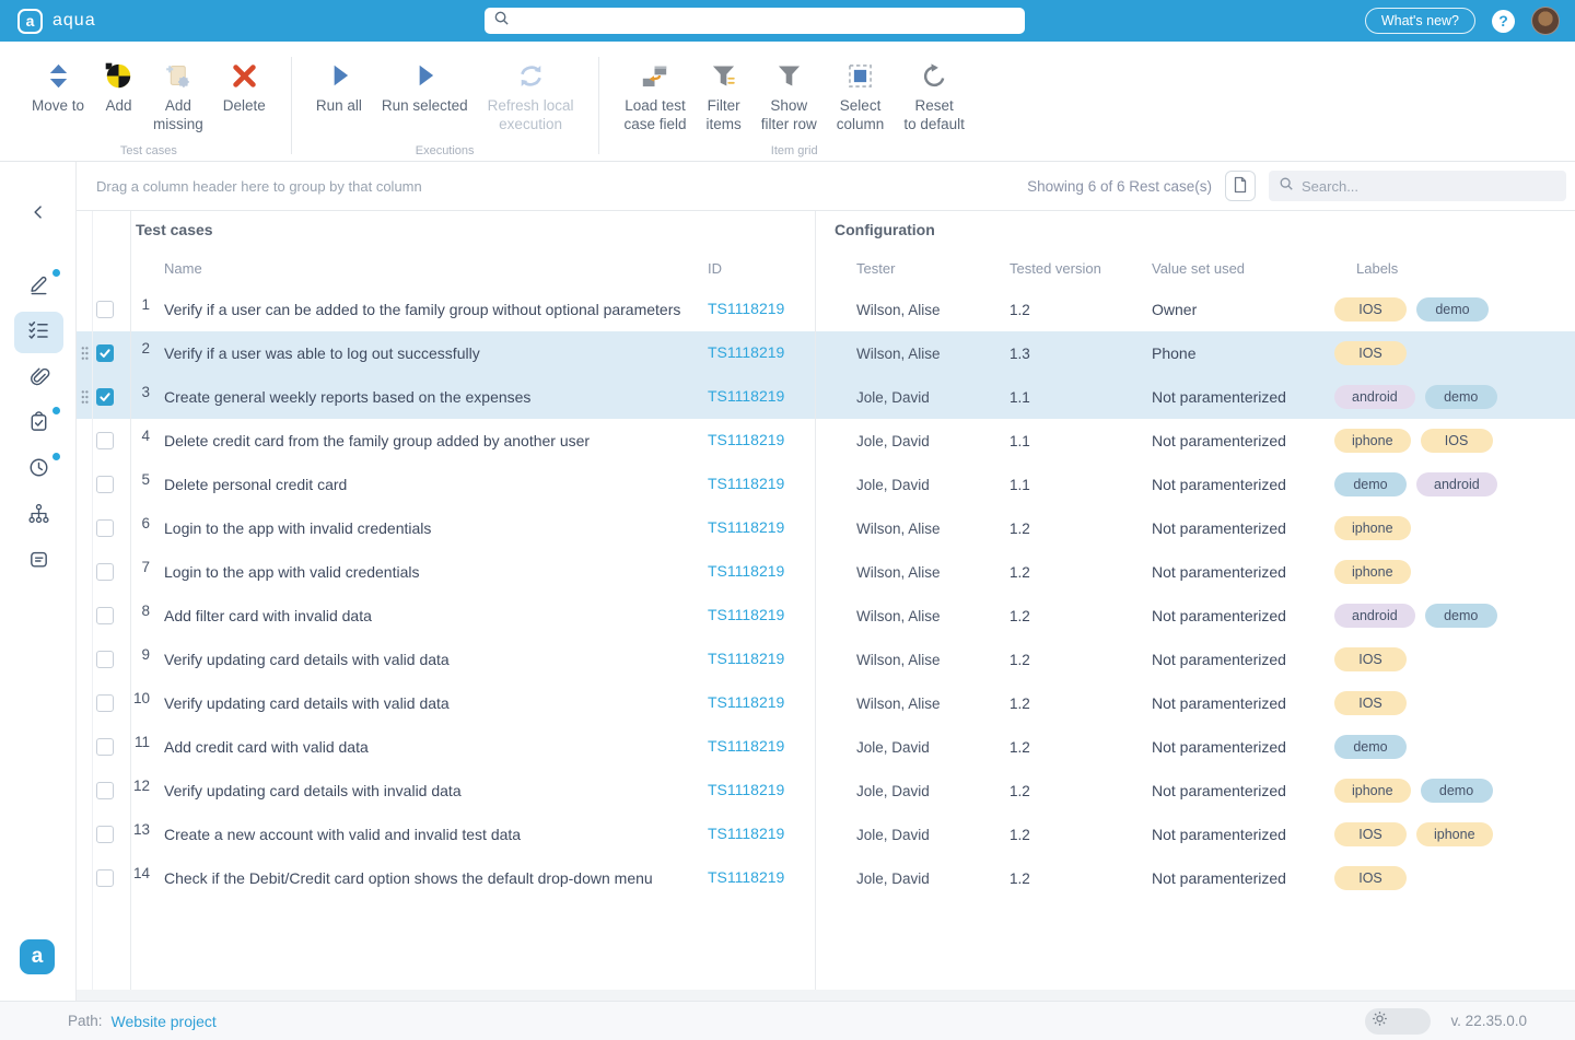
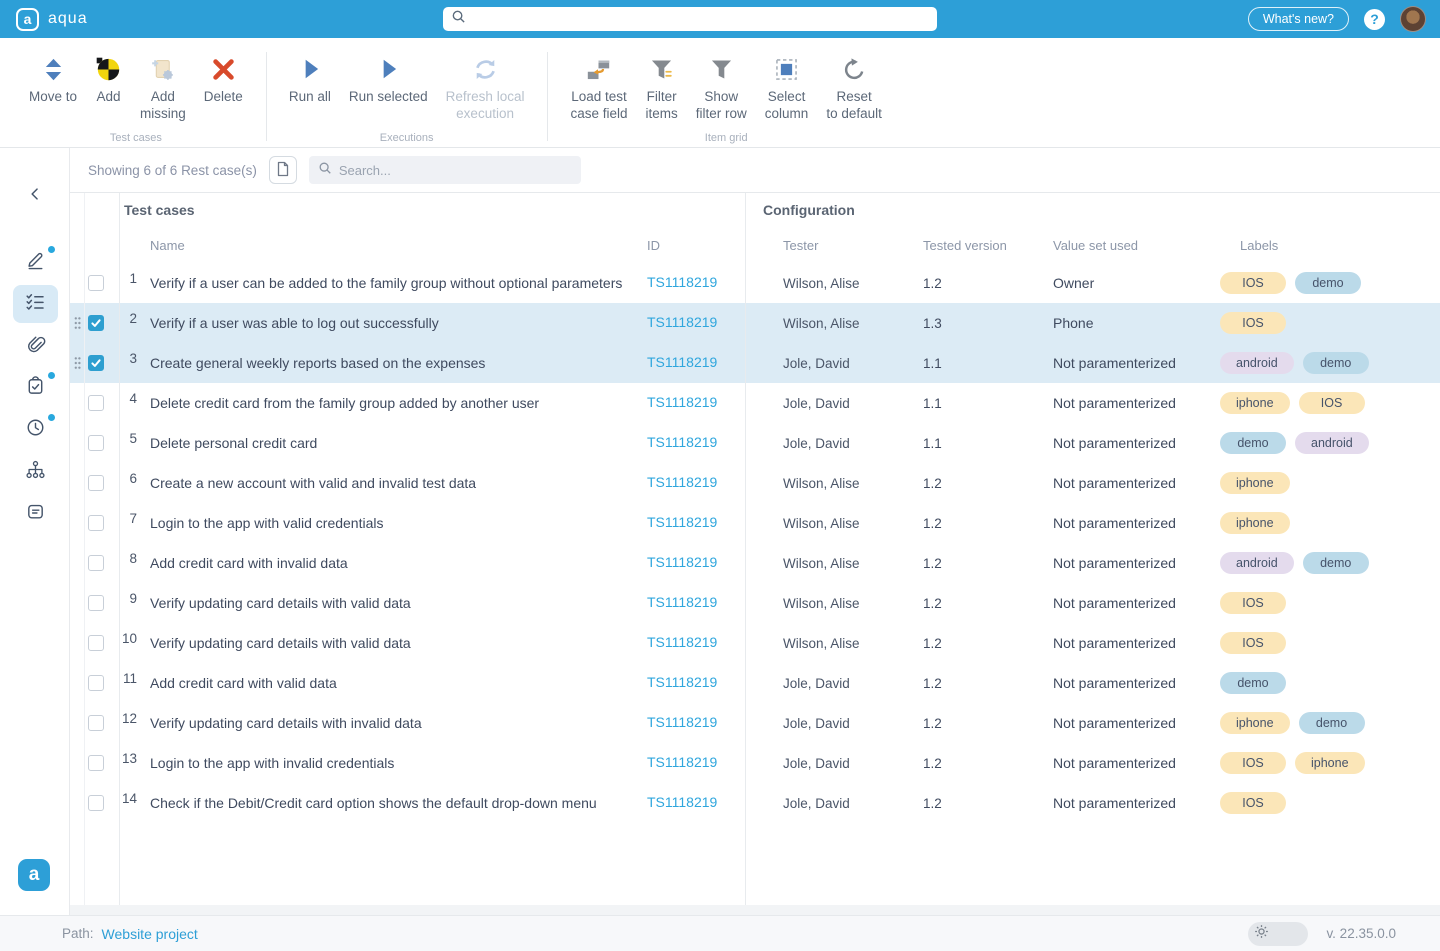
  a
  aqua
  What's new?
  ?
  Move to
  Add
  Add
  missing
  Delete
  Test cases
  Run all
  Run selected
  Refresh local
  execution
  Executions
  Load test
  case field
  Filter
  items
  Show
  filter row
  Select
  column
  Reset
  to default
  Item grid
  a
- Drag a column header here to group by that column
  Showing 6 of 6 Rest case(s)
  Search...
  Test cases
  Configuration
  Name
  ID
  Tester
  Tested version
  Value set used
  Labels
  1
  Verify if a user can be added to the family group without optional parameters
  TS1118219
  Wilson, Alise
  1.2
  Owner
  IOS
  demo
  2
  Verify if a user was able to log out successfully
  TS1118219
  Wilson, Alise
  1.3
  Phone
  IOS
  3
  Create general weekly reports based on the expenses
  TS1118219
  Jole, David
  1.1
  Not paramenterized
  android
  demo
  4
  Delete credit card from the family group added by another user
  TS1118219
  Jole, David
  1.1
  Not paramenterized
  iphone
  IOS
  5
  Delete personal credit card
  TS1118219
  Jole, David
  1.1
  Not paramenterized
  demo
  android
  6
- Login to the app with invalid credentials
+ Create a new account with valid and invalid test data
  TS1118219
  Wilson, Alise
  1.2
  Not paramenterized
  iphone
  7
  Login to the app with valid credentials
  TS1118219
  Wilson, Alise
  1.2
  Not paramenterized
  iphone
  8
- Add filter card with invalid data
+ Add credit card with invalid data
  TS1118219
  Wilson, Alise
  1.2
  Not paramenterized
  android
  demo
  9
  Verify updating card details with valid data
  TS1118219
  Wilson, Alise
  1.2
  Not paramenterized
  IOS
  10
  Verify updating card details with valid data
  TS1118219
  Wilson, Alise
  1.2
  Not paramenterized
  IOS
  11
  Add credit card with valid data
  TS1118219
  Jole, David
  1.2
  Not paramenterized
  demo
  12
  Verify updating card details with invalid data
  TS1118219
  Jole, David
  1.2
  Not paramenterized
  iphone
  demo
  13
- Create a new account with valid and invalid test data
+ Login to the app with invalid credentials
  TS1118219
  Jole, David
  1.2
  Not paramenterized
  IOS
  iphone
  14
  Check if the Debit/Credit card option shows the default drop-down menu
  TS1118219
  Jole, David
  1.2
  Not paramenterized
  IOS
  Path:
  Website project
  v. 22.35.0.0
